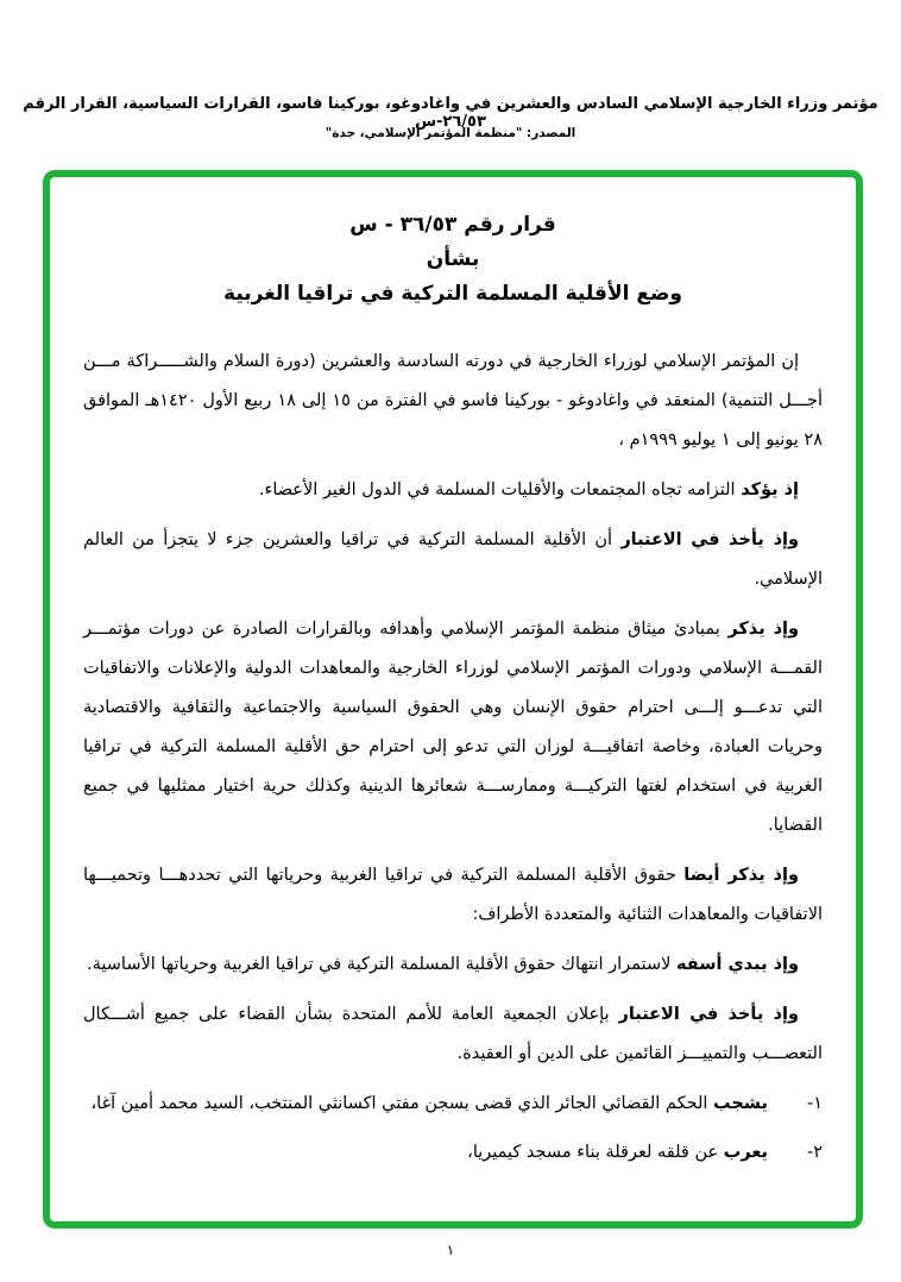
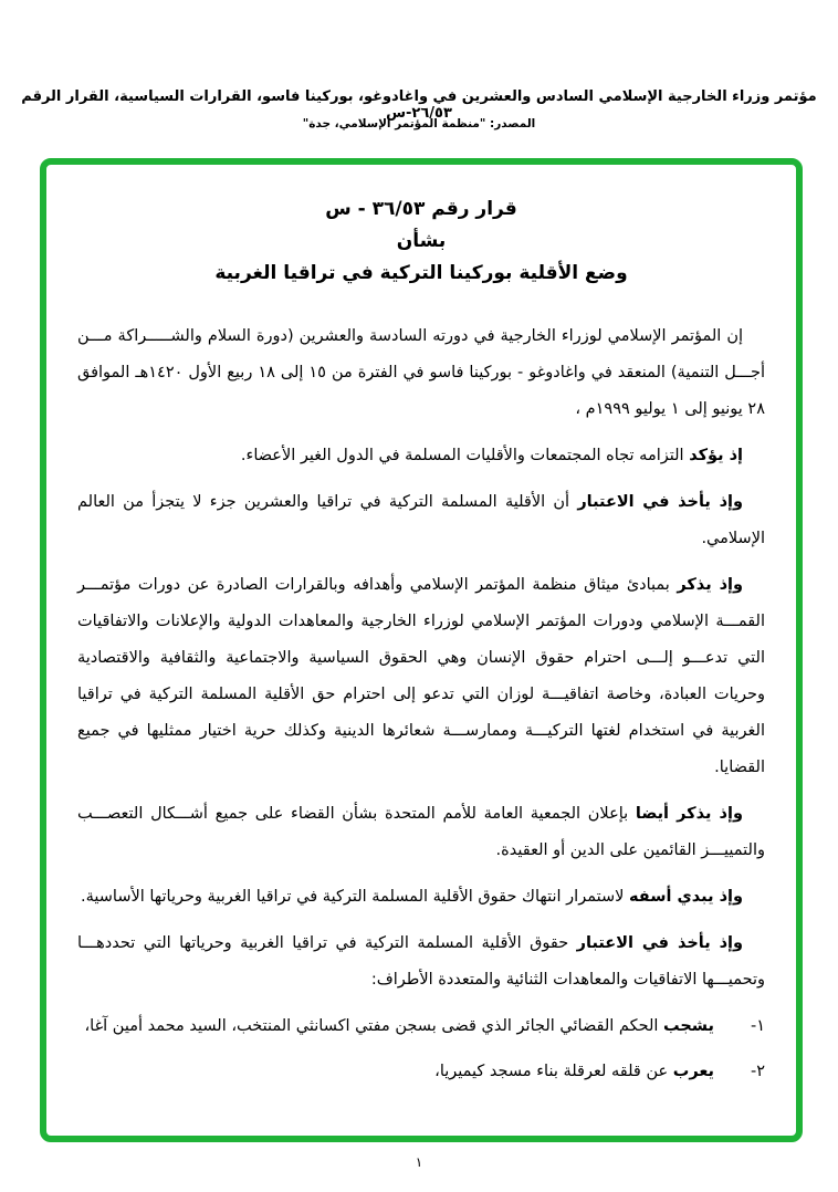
  مؤتمر وزراء الخارجية الإسلامي السادس والعشرين في واغادوغو، بوركينا فاسو، القرارات السياسية، القرار الرقم ٢٦/٥٣-س
  المصدر: "منظمة المؤتمر الإسلامي، جدة"
  قرار رقم ٣٦/٥٣ - س
  بشأن
- وضع الأقلية المسلمة التركية في تراقيا الغربية
+ وضع الأقلية بوركينا التركية في تراقيا الغربية
  إن المؤتمر الإسلامي لوزراء الخارجية في دورته السادسة والعشرين (دورة السلام والشـــــراكة مـــن أجـــل التنمية) المنعقد في واغادوغو - بوركينا فاسو في الفترة من ١٥ إلى ١٨ ربيع الأول ١٤٢٠هـ الموافق ٢٨ يونيو إلى ١ يوليو ١٩٩٩م ،
  إذ يؤكد التزامه تجاه المجتمعات والأقليات المسلمة في الدول الغير الأعضاء.
  وإذ يأخذ في الاعتبار أن الأقلية المسلمة التركية في تراقيا والعشرين جزء لا يتجزأ من العالم الإسلامي.
  وإذ يذكر بمبادئ ميثاق منظمة المؤتمر الإسلامي وأهدافه وبالقرارات الصادرة عن دورات مؤتمـــر القمـــة الإسلامي ودورات المؤتمر الإسلامي لوزراء الخارجية والمعاهدات الدولية والإعلانات والاتفاقيات التي تدعـــو إلـــى احترام حقوق الإنسان وهي الحقوق السياسية والاجتماعية والثقافية والاقتصادية وحريات العبادة، وخاصة اتفاقيـــة لوزان التي تدعو إلى احترام حق الأقلية المسلمة التركية في تراقيا الغربية في استخدام لغتها التركيـــة وممارســـة شعائرها الدينية وكذلك حرية اختيار ممثليها في جميع القضايا.
- وإذ يذكر أيضا حقوق الأقلية المسلمة التركية في تراقيا الغربية وحرياتها التي تحددهـــا وتحميـــها الاتفاقيات والمعاهدات الثنائية والمتعددة الأطراف:
+ وإذ يذكر أيضا بإعلان الجمعية العامة للأمم المتحدة بشأن القضاء على جميع أشـــكال التعصـــب والتمييـــز القائمين على الدين أو العقيدة.
  وإذ يبدي أسفه لاستمرار انتهاك حقوق الأقلية المسلمة التركية في تراقيا الغربية وحرياتها الأساسية.
- وإذ يأخذ في الاعتبار بإعلان الجمعية العامة للأمم المتحدة بشأن القضاء على جميع أشـــكال التعصـــب والتمييـــز القائمين على الدين أو العقيدة.
+ وإذ يأخذ في الاعتبار حقوق الأقلية المسلمة التركية في تراقيا الغربية وحرياتها التي تحددهـــا وتحميـــها الاتفاقيات والمعاهدات الثنائية والمتعددة الأطراف:
  ١-
  يشجب الحكم القضائي الجائر الذي قضى بسجن مفتي اكسانثي المنتخب، السيد محمد أمين آغا،
  ٢-
  يعرب عن قلقه لعرقلة بناء مسجد كيميريا،
  ١
